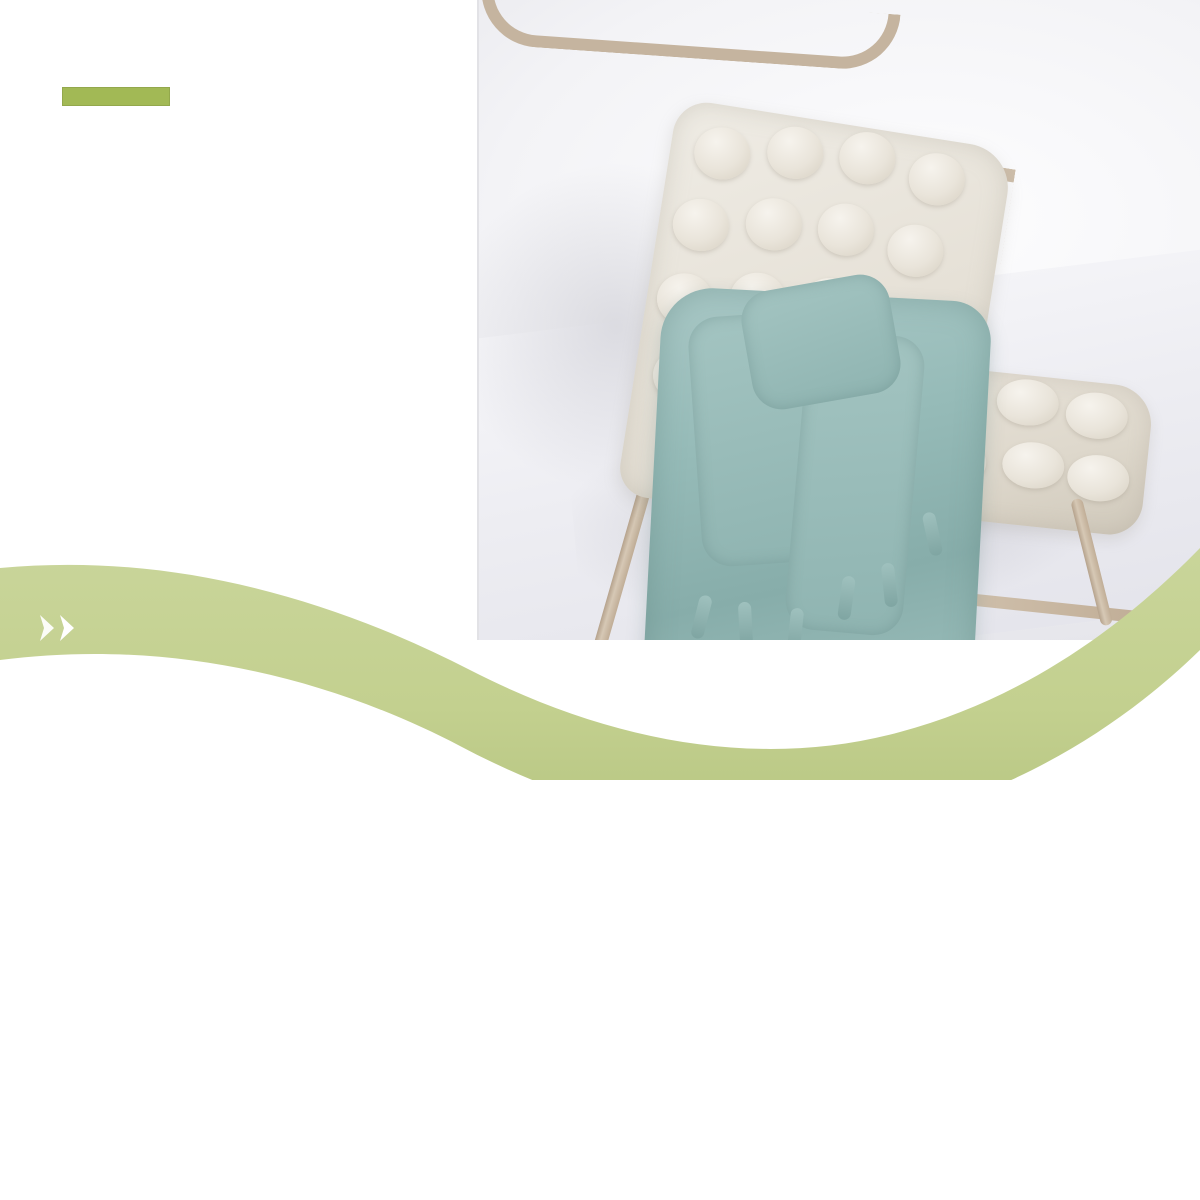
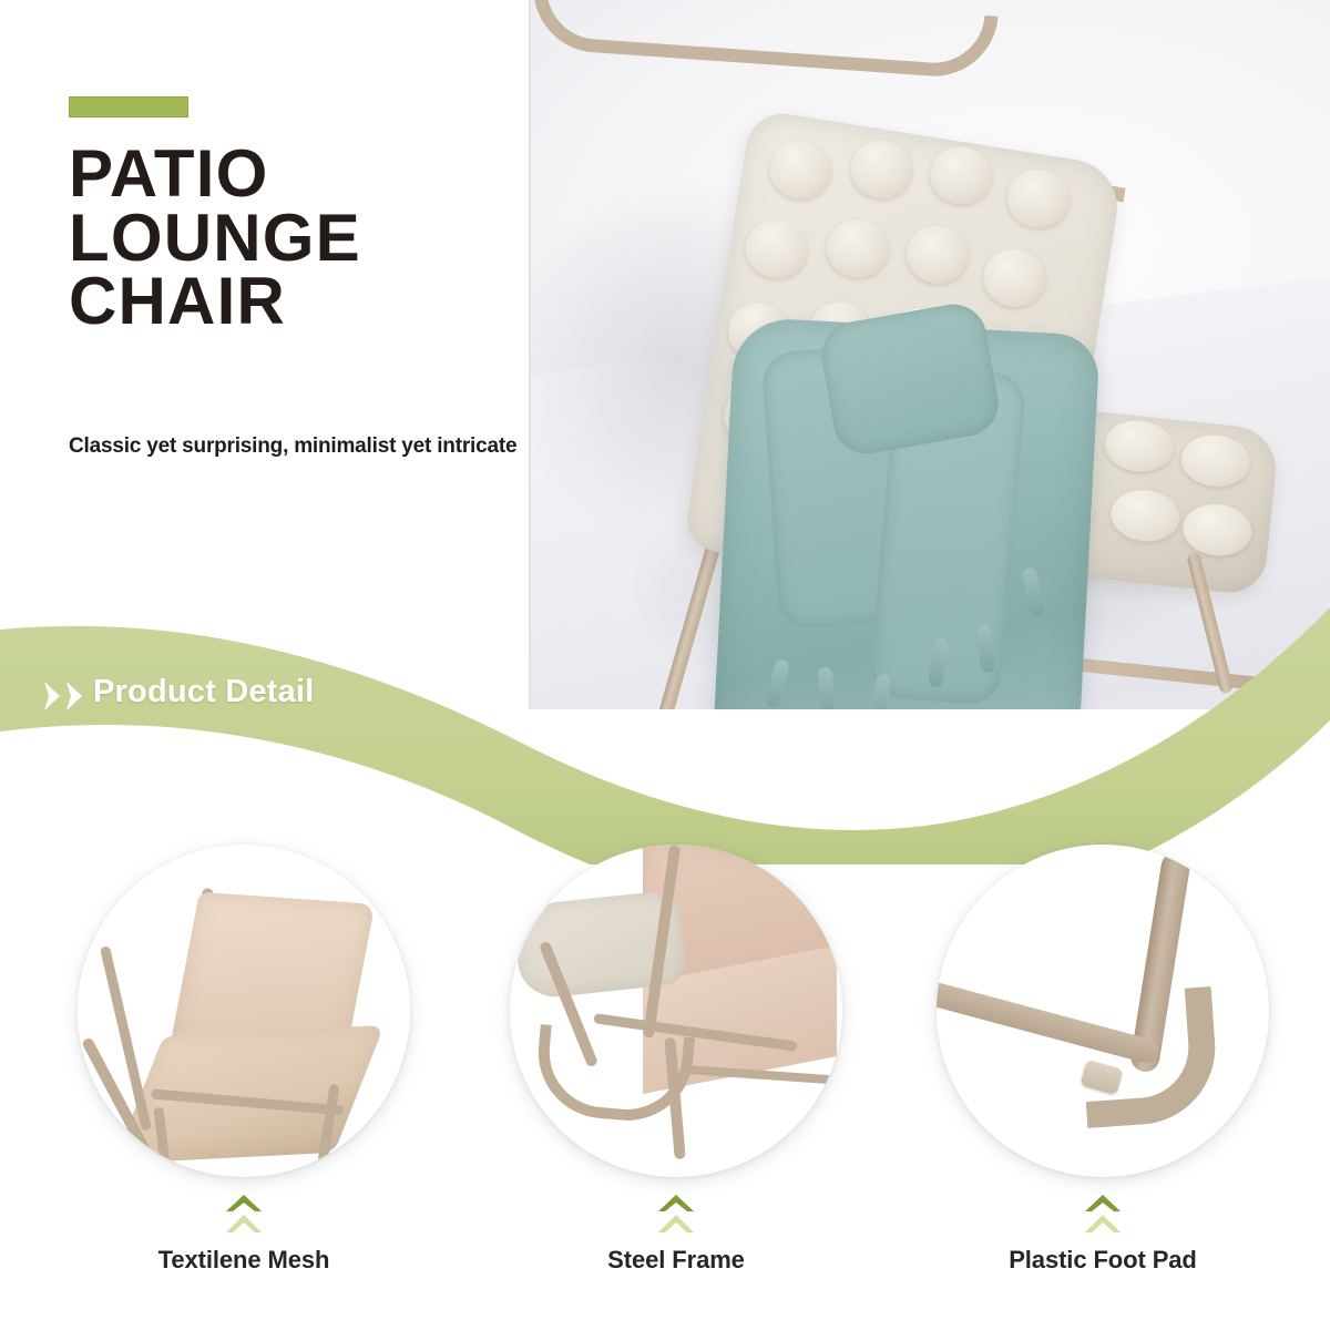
+ PATIO
+ LOUNGE
+ CHAIR
+ Classic yet surprising, minimalist yet intricate
+ Product Detail
+ Textilene Mesh
+ Steel Frame
+ Plastic Foot Pad
